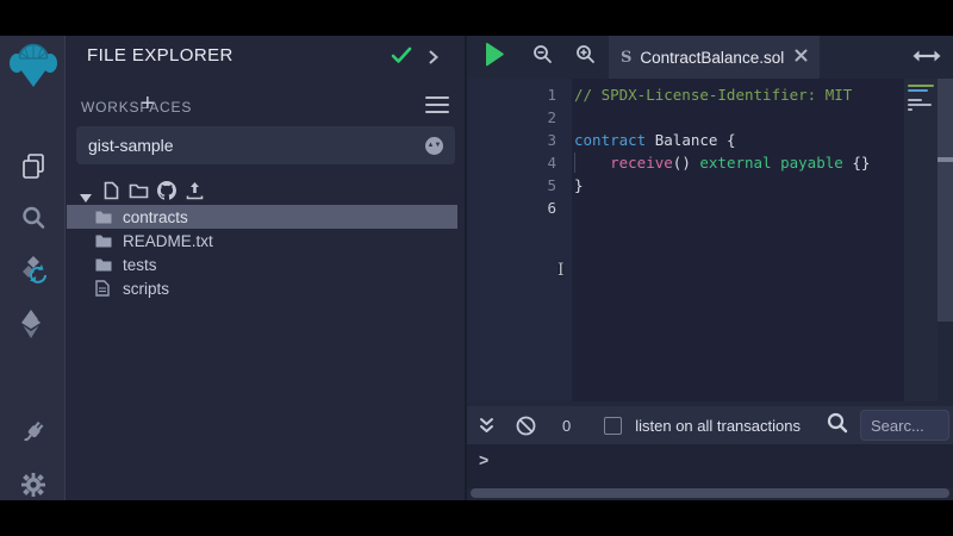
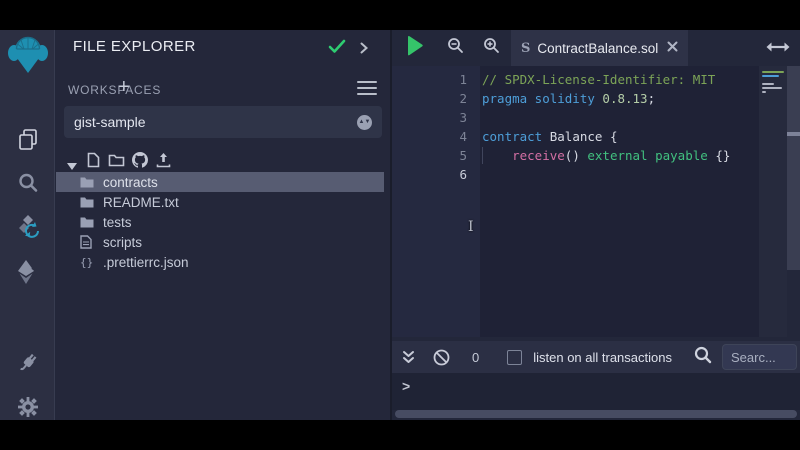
  FILE EXPLORER
  WORKSPACES
  +
  gist-sample
  contracts
  README.txt
  tests
  scripts
+ {}
+ .prettierrc.json
  S
  ContractBalance.sol
  1
  2
  3
  4
  5
  6
  // SPDX-License-Identifier: MIT
+ pragma solidity 0.8.13;
  contract Balance {
  receive() external payable {}
- }
  I
  0
  listen on all transactions
  Searc...
  >
